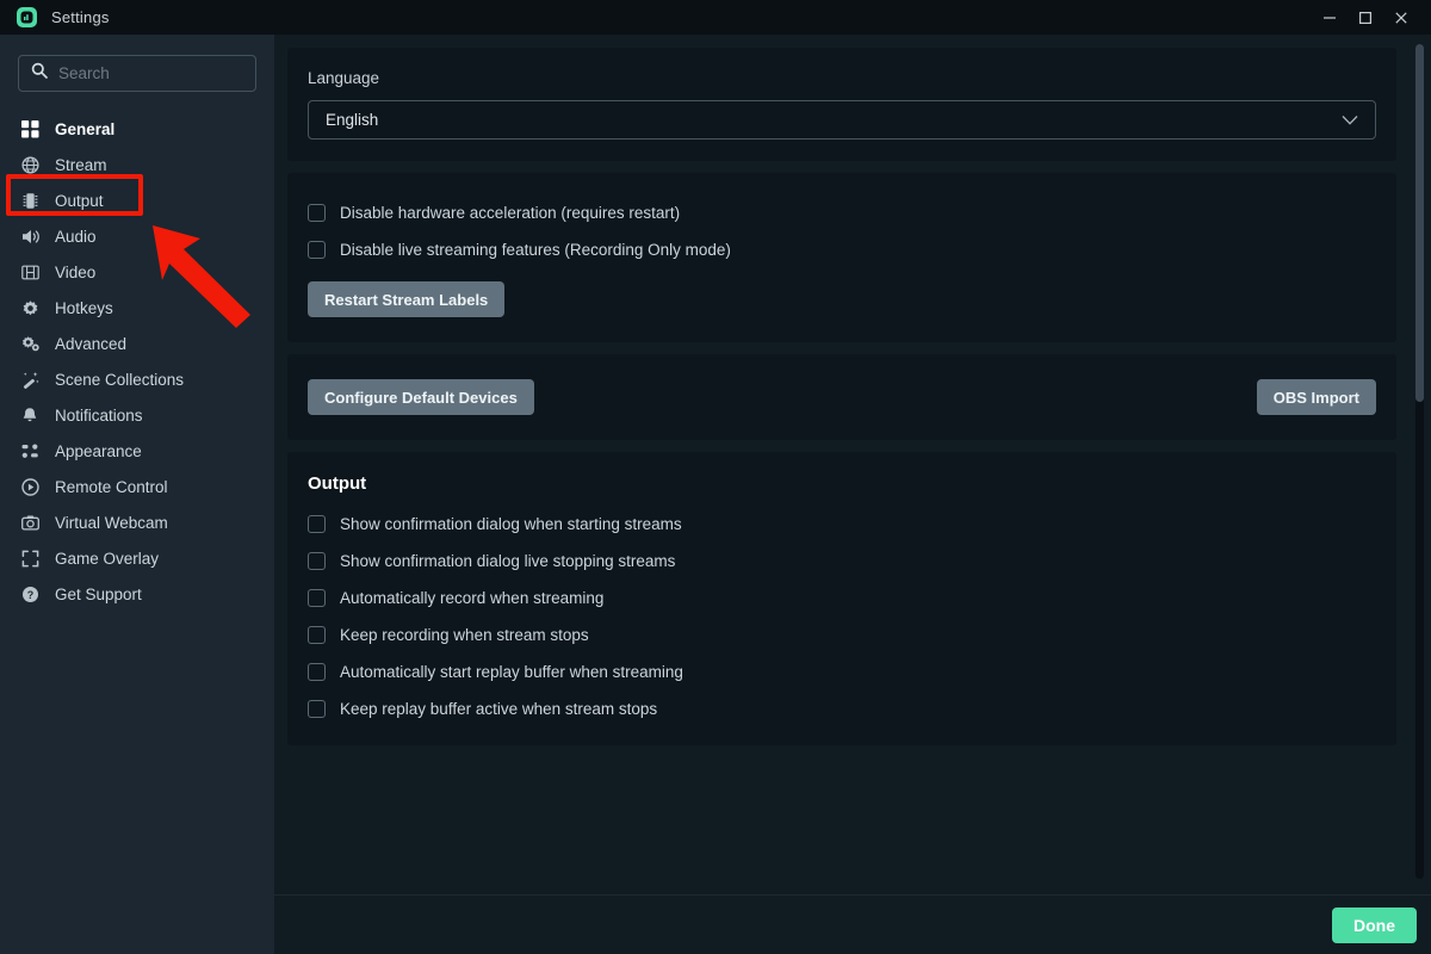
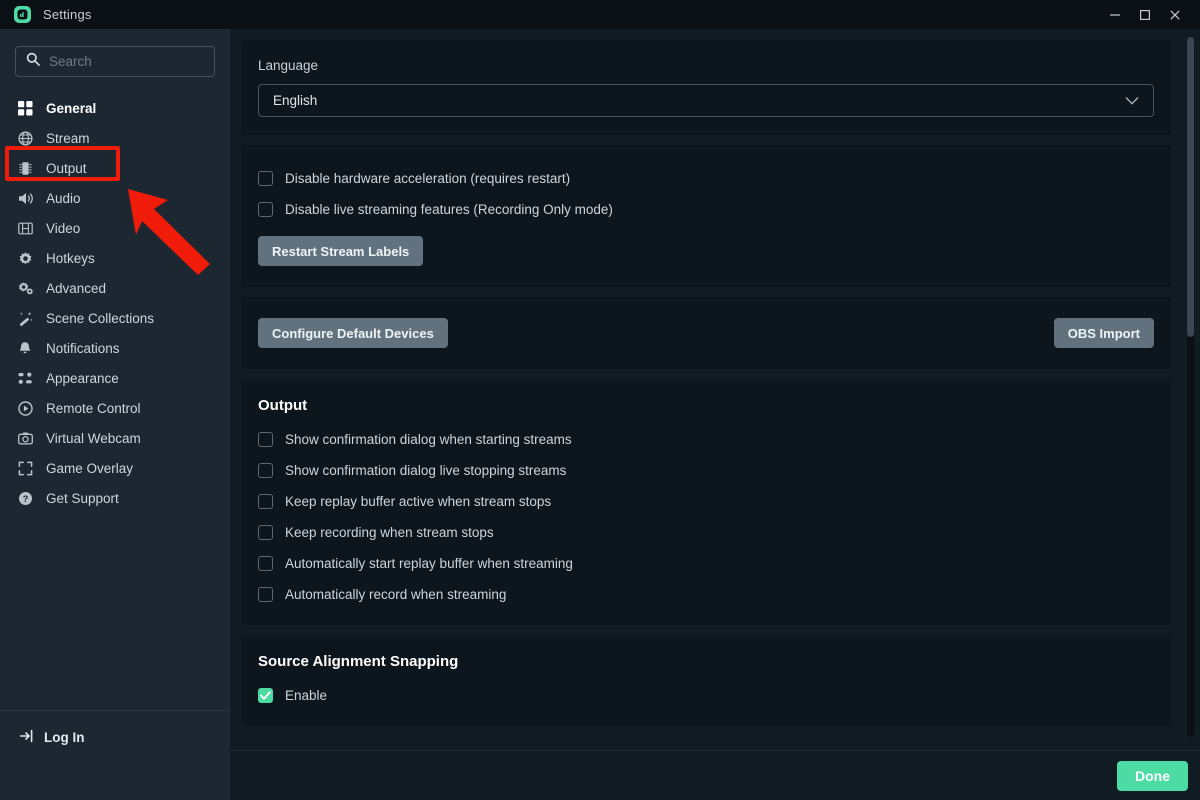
  Settings
  Search
  General
  Stream
  Output
  Audio
  Video
  Hotkeys
  Advanced
  Scene Collections
  Notifications
  Appearance
  Remote Control
  Virtual Webcam
  Game Overlay
  ?
  Get Support
+ Log In
  Language
  English
  Disable hardware acceleration (requires restart)
  Disable live streaming features (Recording Only mode)
  Restart Stream Labels
  Configure Default Devices
  OBS Import
  Output
  Show confirmation dialog when starting streams
  Show confirmation dialog live stopping streams
- Automatically record when streaming
+ Keep replay buffer active when stream stops
  Keep recording when stream stops
  Automatically start replay buffer when streaming
- Keep replay buffer active when stream stops
+ Automatically record when streaming
+ Source Alignment Snapping
+ Enable
  Done
